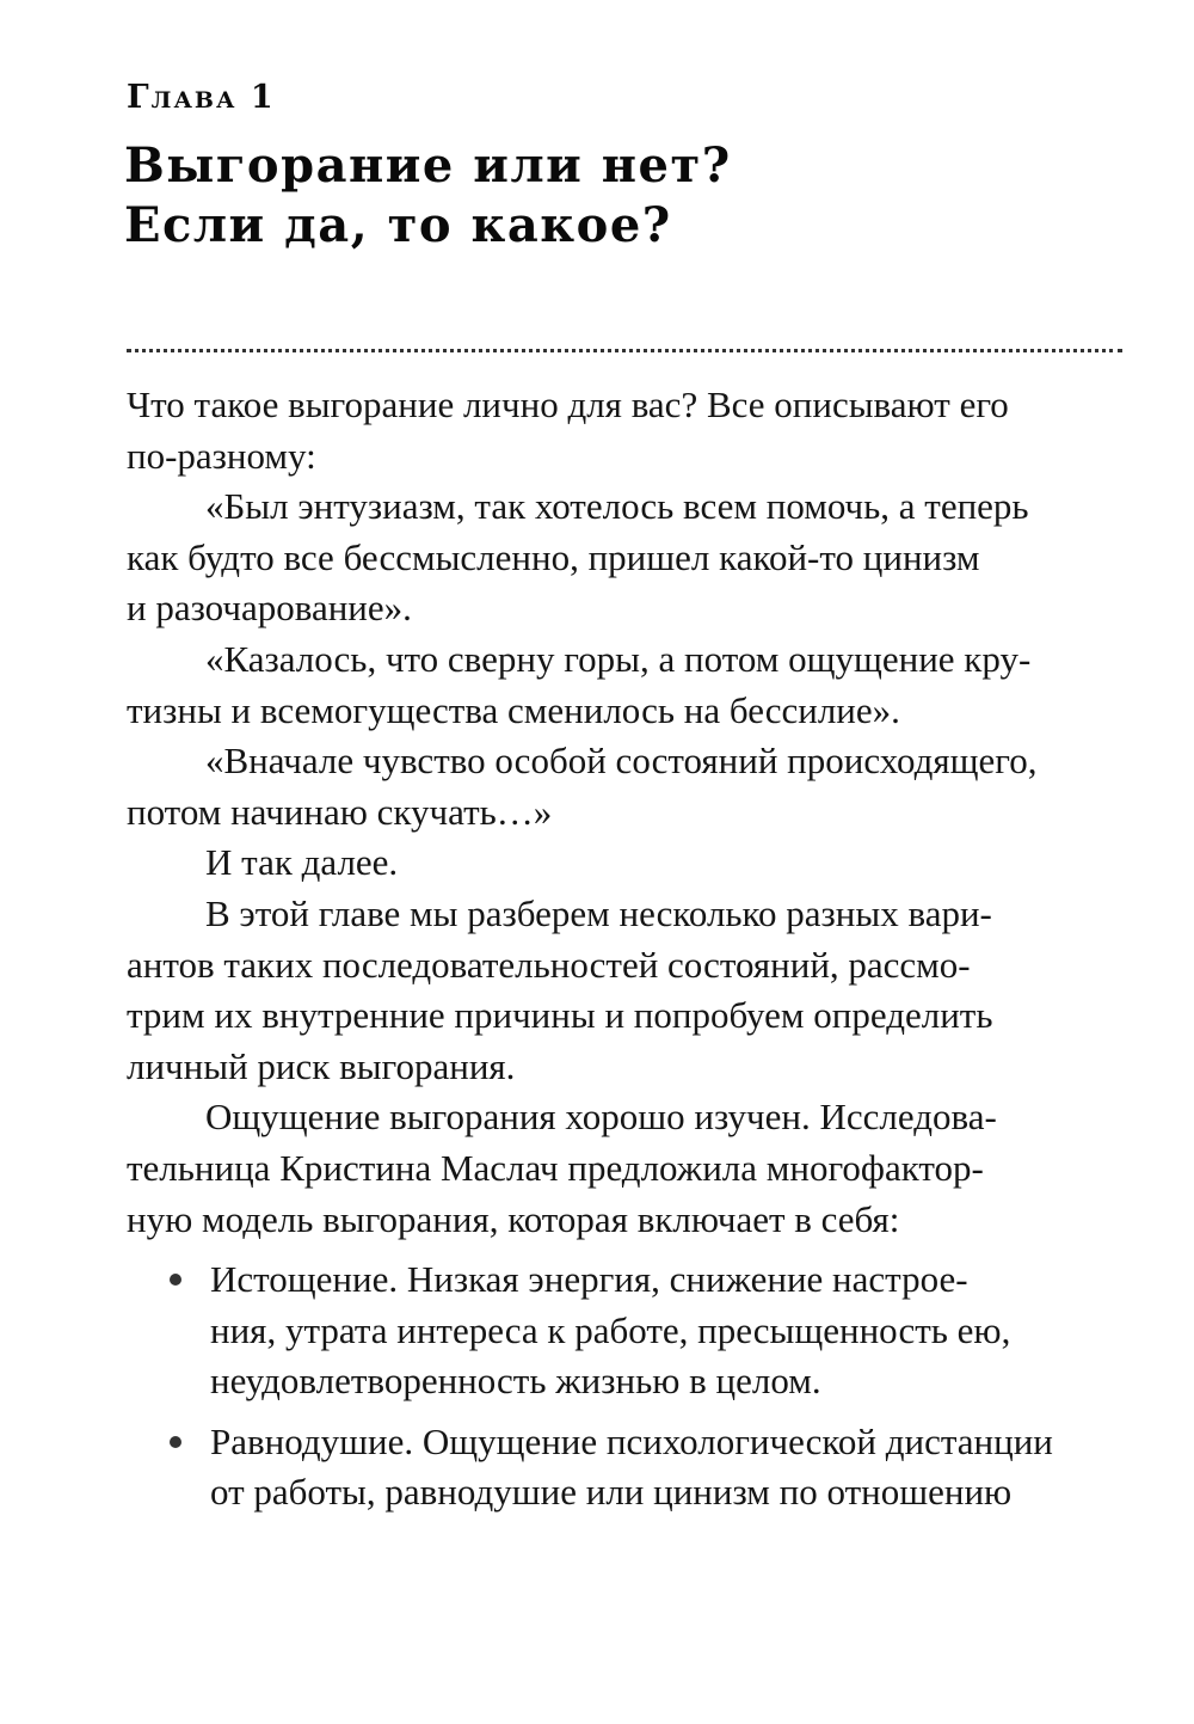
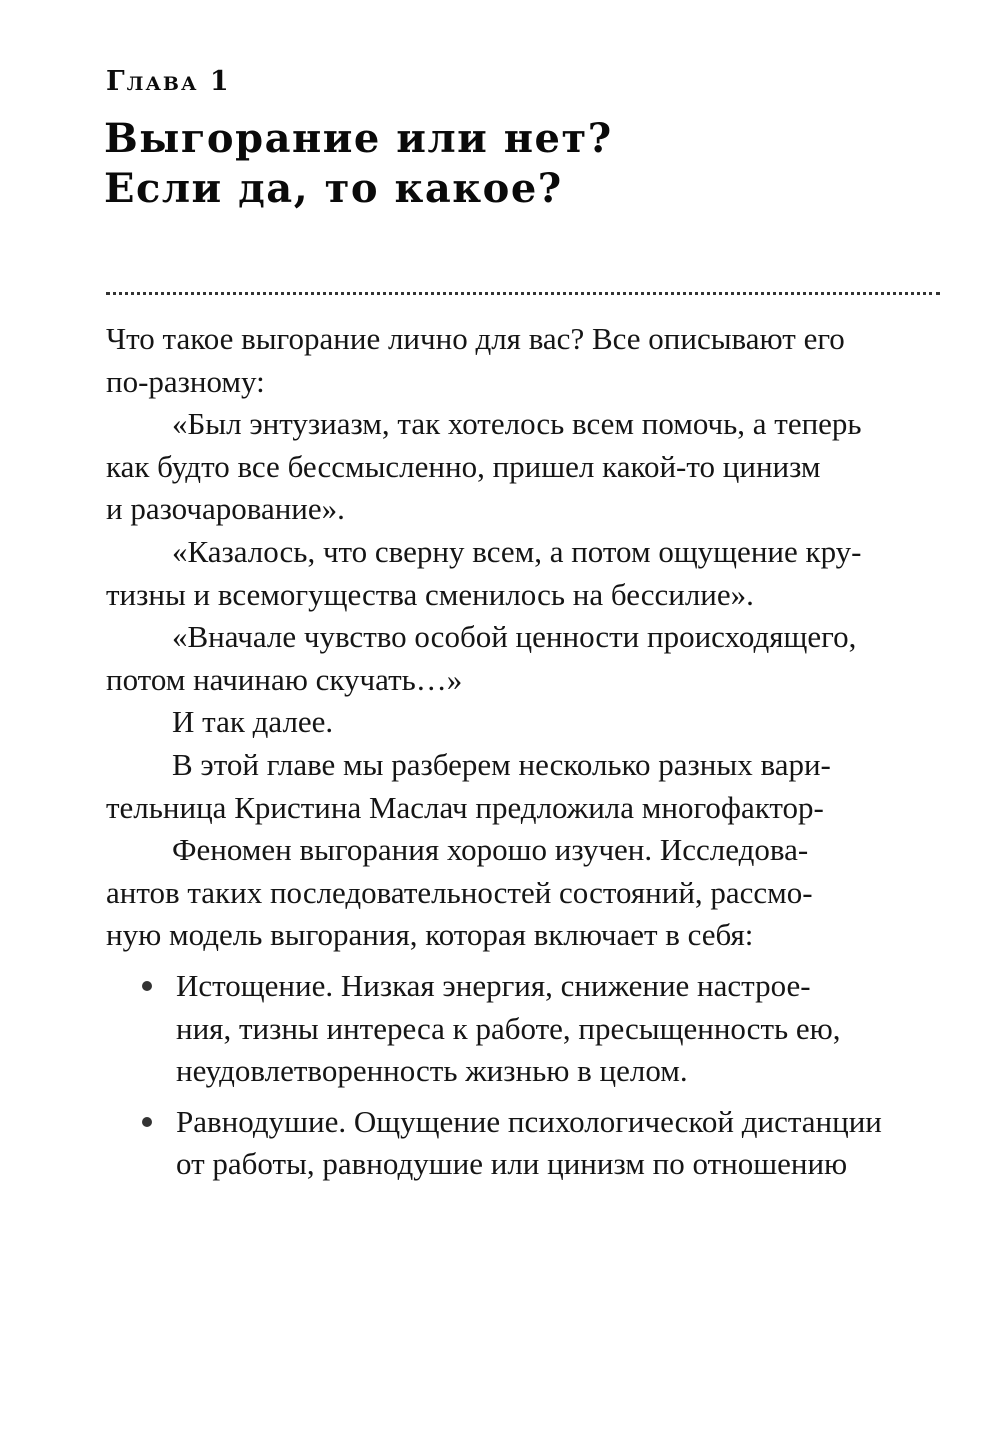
  Глава 1
  Выгорание или нет?
  Если да, то какое?
  Что такое выгорание лично для вас? Все описывают его
  по-разному:
  «Был энтузиазм, так хотелось всем помочь, а теперь
  как будто все бессмысленно, пришел какой-то цинизм
  и разочарование».
- «Казалось, что сверну горы, а потом ощущение кру-
+ «Казалось, что сверну всем, а потом ощущение кру-
  тизны и всемогущества сменилось на бессилие».
- «Вначале чувство особой состояний происходящего,
+ «Вначале чувство особой ценности происходящего,
  потом начинаю скучать…»
  И так далее.
  В этой главе мы разберем несколько разных вари-
- антов таких последовательностей состояний, рассмо-
+ тельница Кристина Маслач предложила многофактор-
- трим их внутренние причины и попробуем определить
- личный риск выгорания.
- Ощущение выгорания хорошо изучен. Исследова-
+ Феномен выгорания хорошо изучен. Исследова-
- тельница Кристина Маслач предложила многофактор-
+ антов таких последовательностей состояний, рассмо-
  ную модель выгорания, которая включает в себя:
  Истощение. Низкая энергия, снижение настрое-
- ния, утрата интереса к работе, пресыщенность ею,
+ ния, тизны интереса к работе, пресыщенность ею,
  неудовлетворенность жизнью в целом.
  Равнодушие. Ощущение психологической дистанции
  от работы, равнодушие или цинизм по отношению
